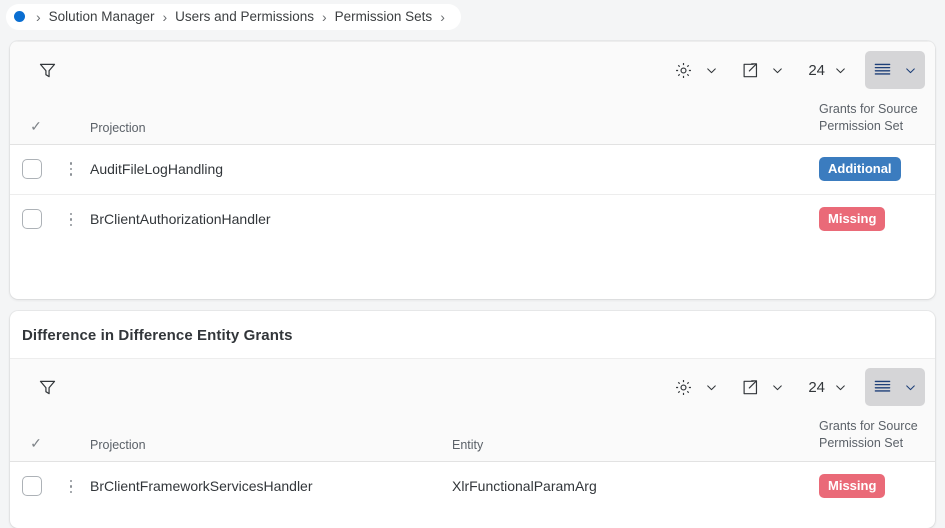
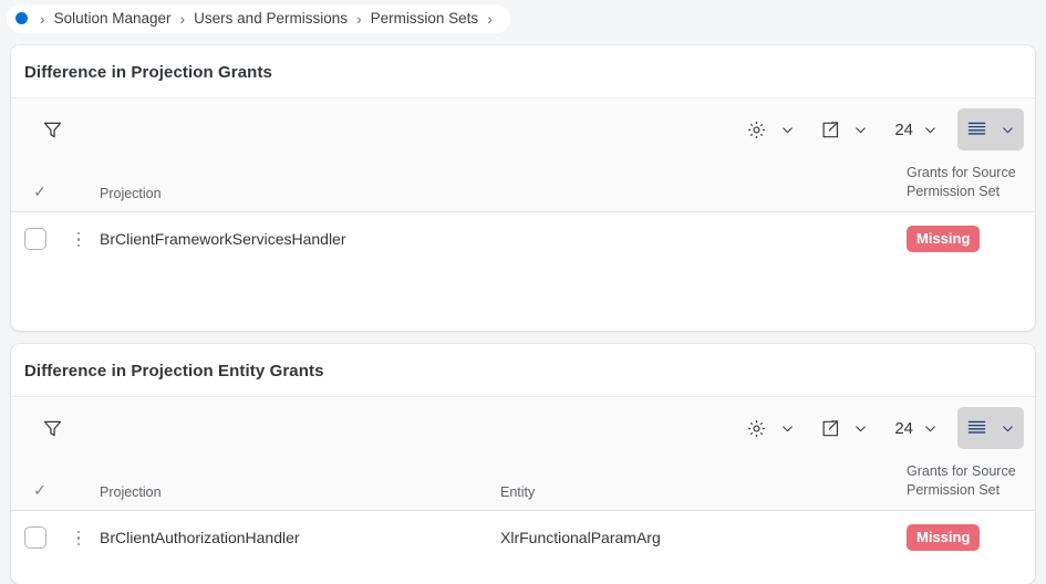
  ›
  Solution Manager
  ›
  Users and Permissions
  ›
  Permission Sets
  ›
+ Difference in Projection Grants
  24
  ✓		Projection		Grants for Source Permission Set
- 		AuditFileLogHandling		Additional
- 		BrClientAuthorizationHandler		Missing
+ 		BrClientFrameworkServicesHandler		Missing
- Difference in Difference Entity Grants
+ Difference in Projection Entity Grants
  24
  ✓		Projection	Entity	Grants for Source Permission Set
- 		BrClientFrameworkServicesHandler	XlrFunctionalParamArg	Missing
+ 		BrClientAuthorizationHandler	XlrFunctionalParamArg	Missing
